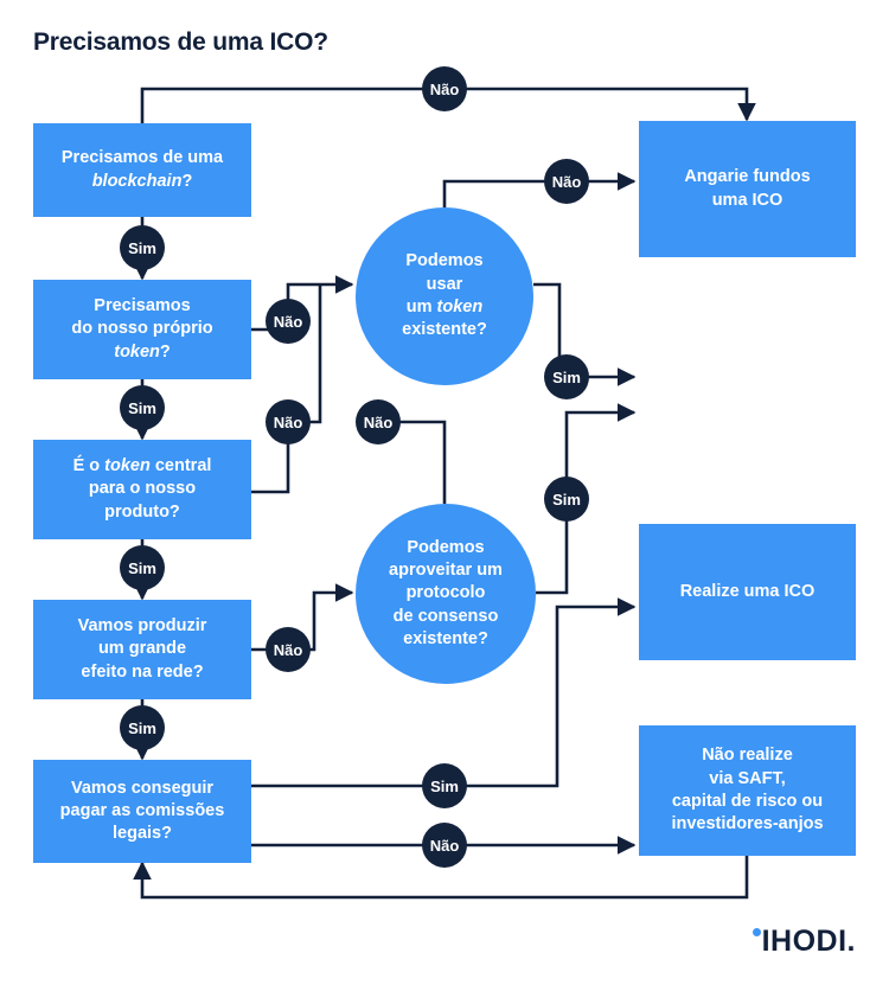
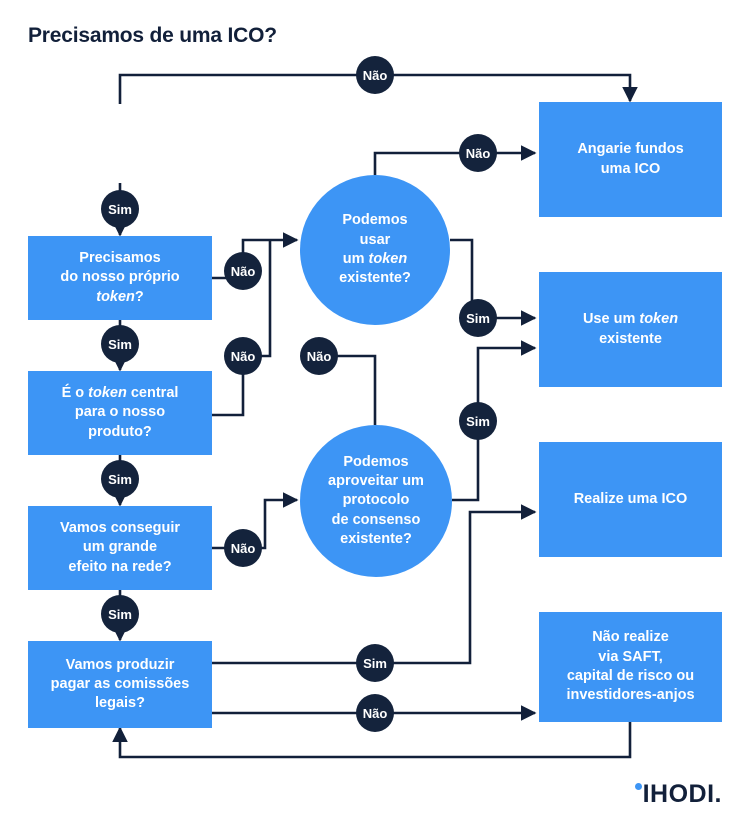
  Precisamos de uma ICO?
- Precisamos de uma
- blockchain?
  Precisamos
  do nosso próprio
  token?
  É o token central
  para o nosso
  produto?
- Vamos produzir
+ Vamos conseguir
  um grande
  efeito na rede?
- Vamos conseguir
+ Vamos produzir
  pagar as comissões
  legais?
  Podemos
  usar
  um token
  existente?
  Podemos
  aproveitar um
  protocolo
  de consenso
  existente?
  Angarie fundos
  uma ICO
+ Use um token
+ existente
  Realize uma ICO
  Não realize
  via SAFT,
  capital de risco ou
  investidores-anjos
  Não
  Sim
  Não
  Sim
  Não
  Não
  Sim
  Não
  Sim
  Não
  Sim
  Sim
  Sim
  Não
  IHODI.
